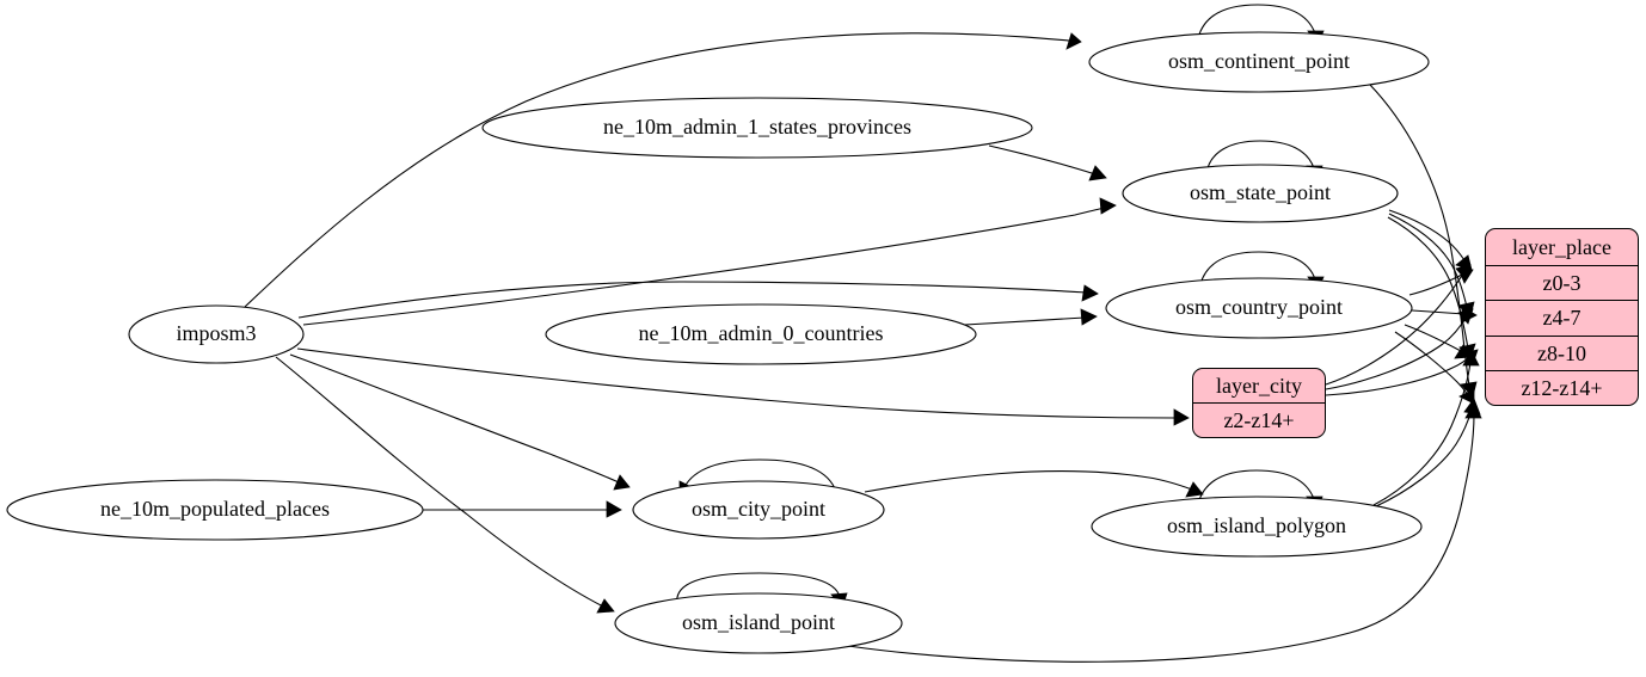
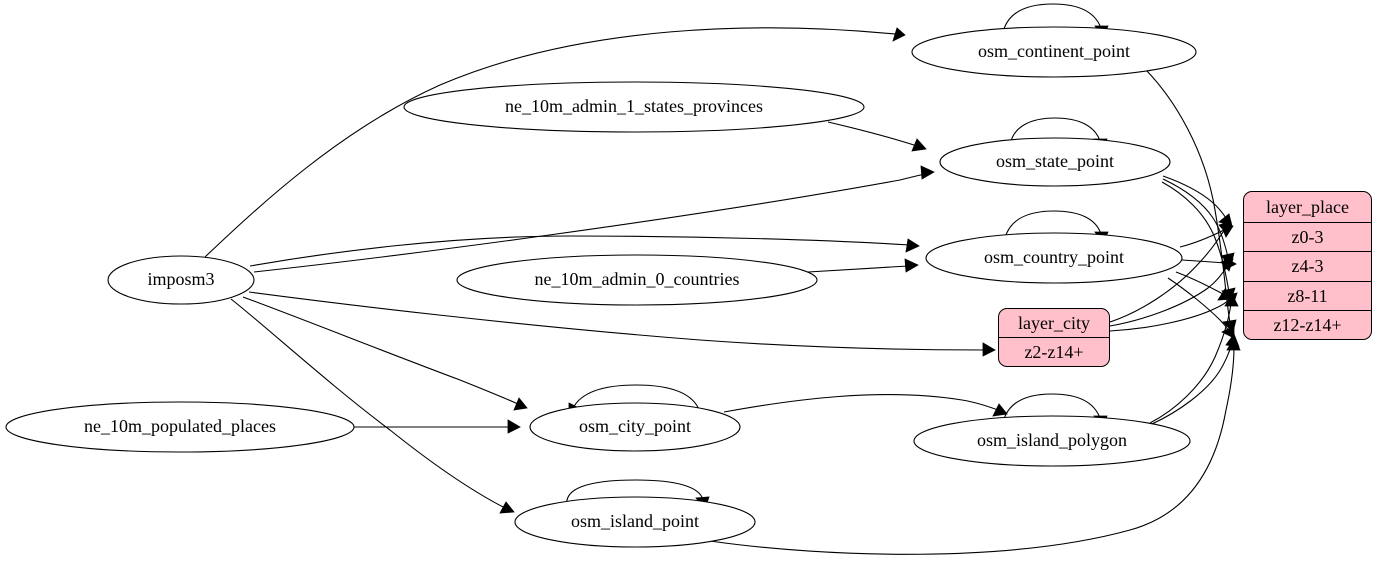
  imposm3
  ne_10m_admin_1_states_provinces
  ne_10m_admin_0_countries
  ne_10m_populated_places
  osm_continent_point
  osm_state_point
  osm_country_point
  osm_city_point
  osm_island_polygon
  osm_island_point
  layer_place
  z0-3
- z4-7
+ z4-3
- z8-10
+ z8-11
  z12-z14+
  layer_city
  z2-z14+
